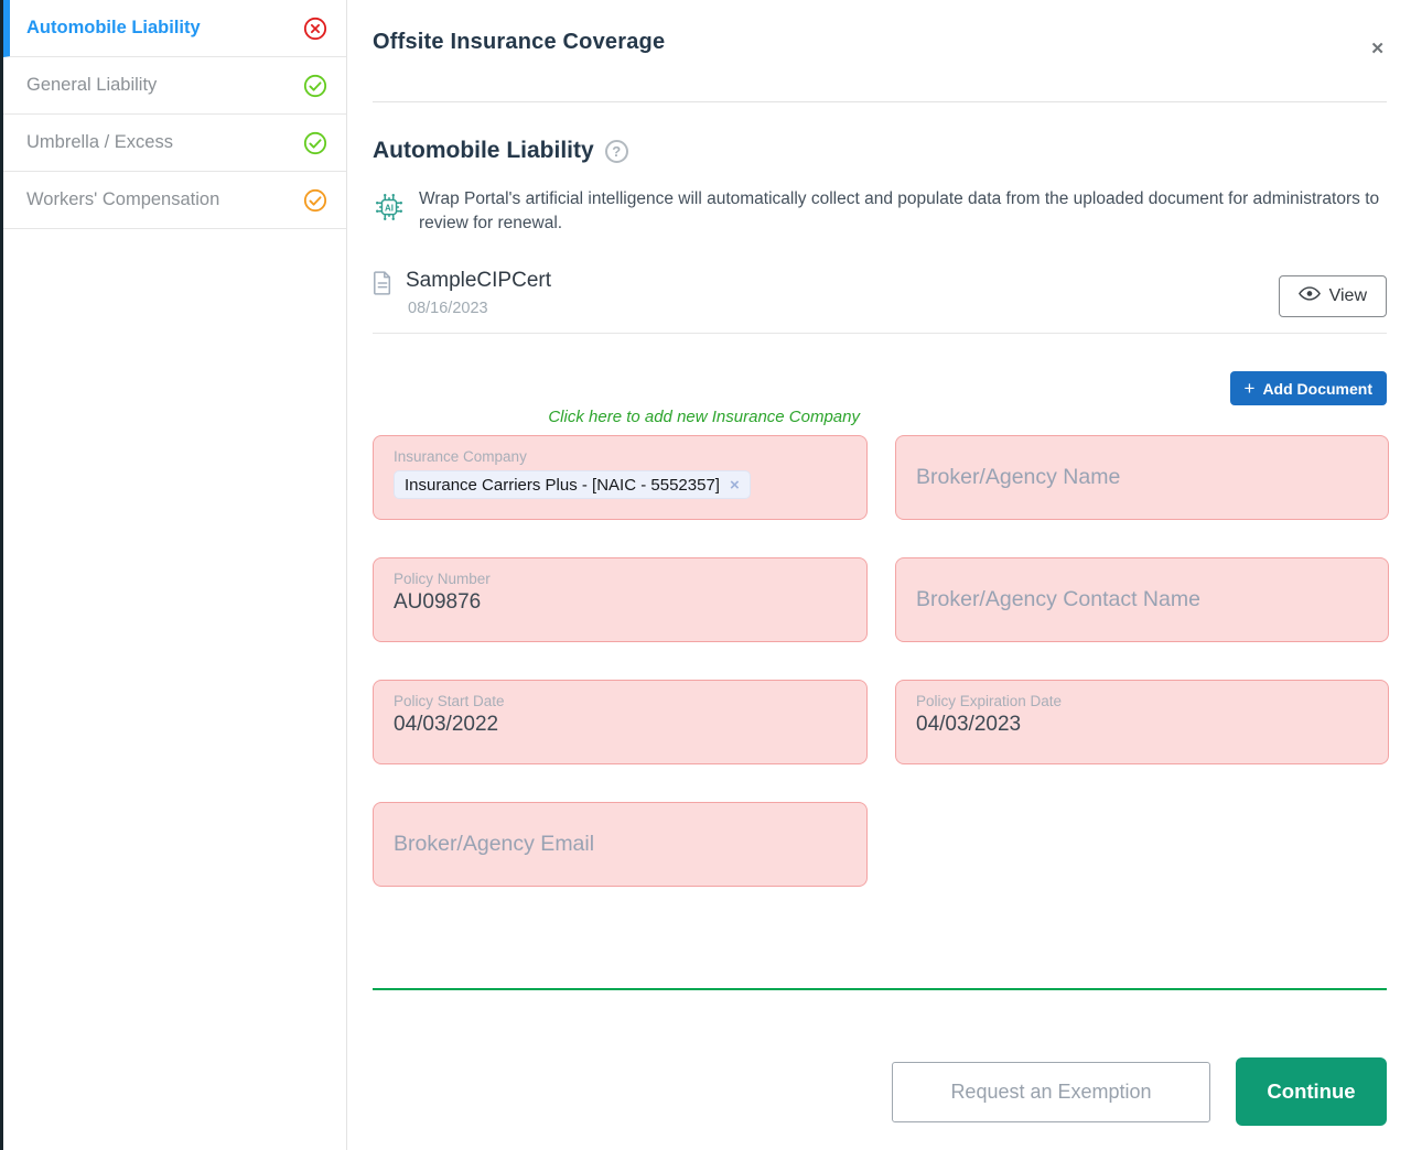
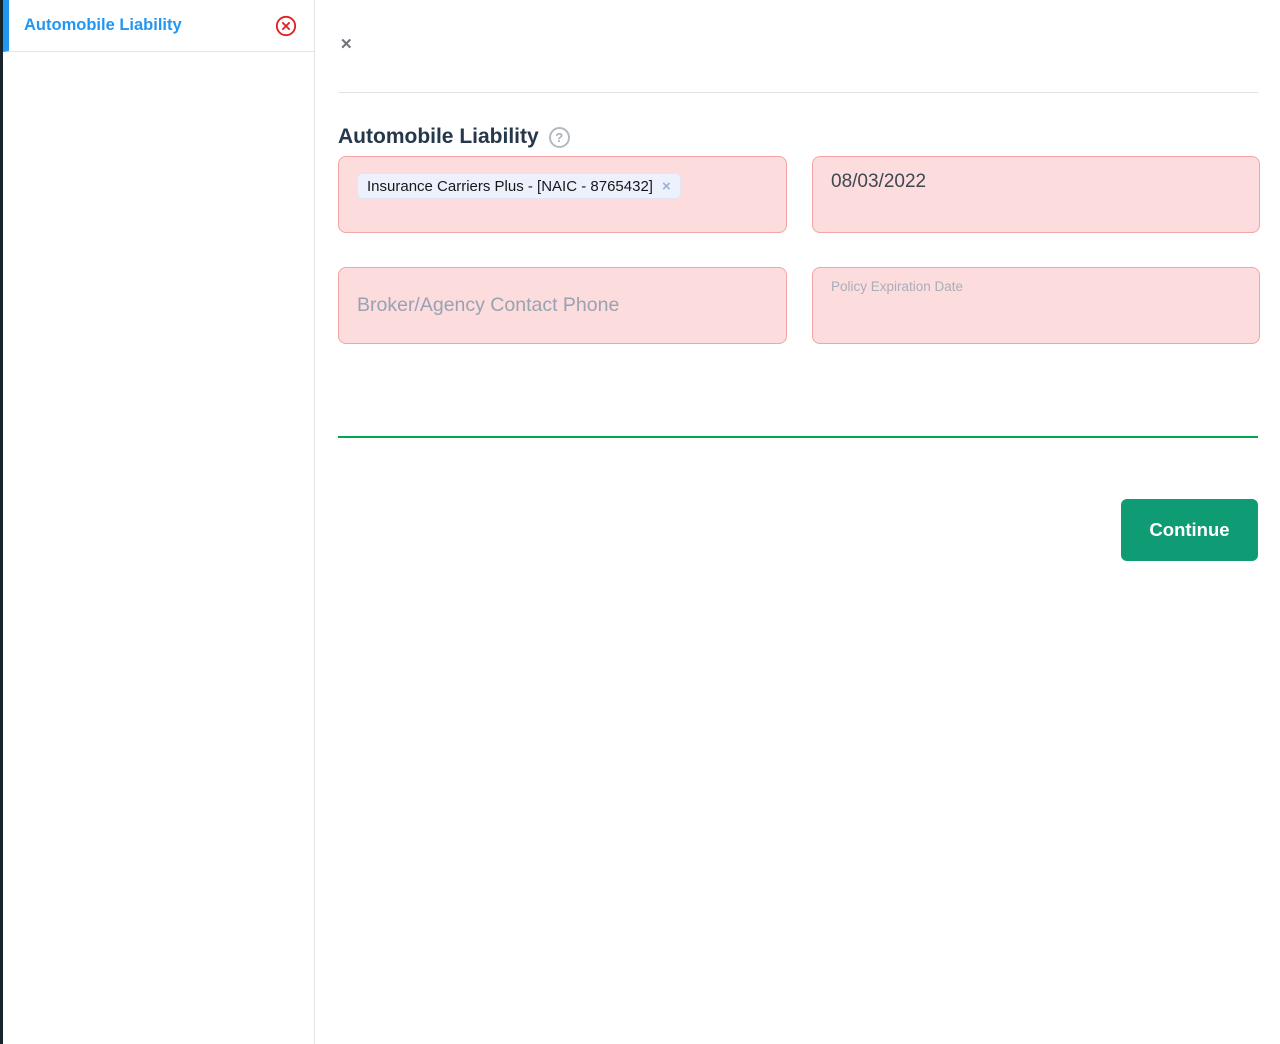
  Automobile Liability
- General Liability
- Umbrella / Excess
- Workers' Compensation
- Offsite Insurance Coverage
  ✕
  Automobile Liability
  ?
- AI
- Wrap Portal's artificial intelligence will automatically collect and populate data from the uploaded document for administrators to review for renewal.
- SampleCIPCert
- 08/16/2023
- View
- +
- Add Document
- Click here to add new Insurance Company
- Insurance Company
- Insurance Carriers Plus - [NAIC - 5552357]
+ Insurance Carriers Plus - [NAIC - 8765432]
  ×
- Broker/Agency Name
- Policy Number
- AU09876
- Broker/Agency Contact Name
- Policy Start Date
- 04/03/2022
+ 08/03/2022
+ Broker/Agency Contact Phone
  Policy Expiration Date
- 04/03/2023
- Broker/Agency Email
- Request an Exemption
  Continue
